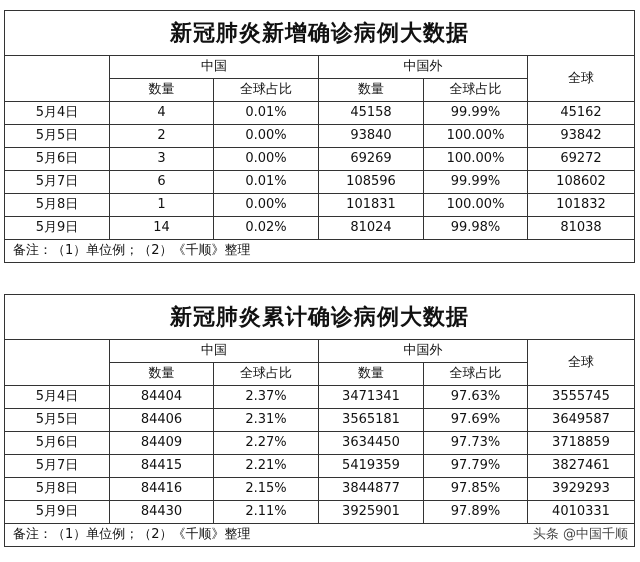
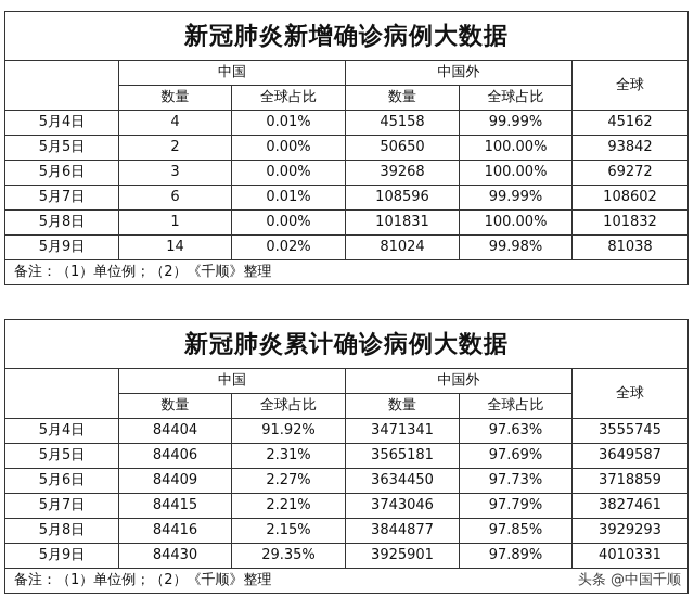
  新冠肺炎新增确诊病例大数据
  	中国	中国外	全球
  数量	全球占比	数量	全球占比
  5月4日	4	0.01%	45158	99.99%	45162
- 5月5日	2	0.00%	93840	100.00%	93842
+ 5月5日	2	0.00%	50650	100.00%	93842
- 5月6日	3	0.00%	69269	100.00%	69272
+ 5月6日	3	0.00%	39268	100.00%	69272
  5月7日	6	0.01%	108596	99.99%	108602
  5月8日	1	0.00%	101831	100.00%	101832
  5月9日	14	0.02%	81024	99.98%	81038
  备注：（1）单位例；（2）《千顺》整理
  新冠肺炎累计确诊病例大数据
  	中国	中国外	全球
  数量	全球占比	数量	全球占比
- 5月4日	84404	2.37%	3471341	97.63%	3555745
+ 5月4日	84404	91.92%	3471341	97.63%	3555745
  5月5日	84406	2.31%	3565181	97.69%	3649587
  5月6日	84409	2.27%	3634450	97.73%	3718859
- 5月7日	84415	2.21%	5419359	97.79%	3827461
+ 5月7日	84415	2.21%	3743046	97.79%	3827461
  5月8日	84416	2.15%	3844877	97.85%	3929293
- 5月9日	84430	2.11%	3925901	97.89%	4010331
+ 5月9日	84430	29.35%	3925901	97.89%	4010331
  备注：（1）单位例；（2）《千顺》整理 头条 @中国千顺
